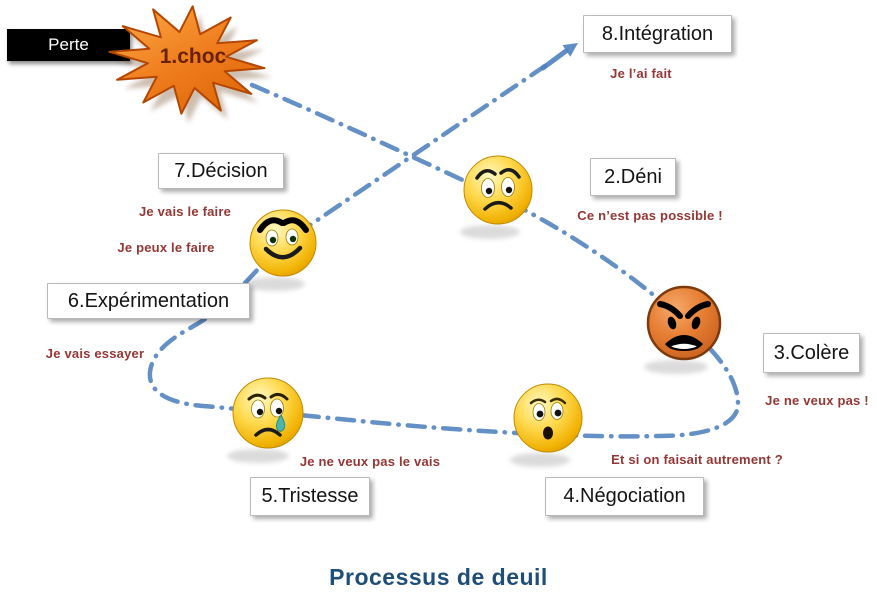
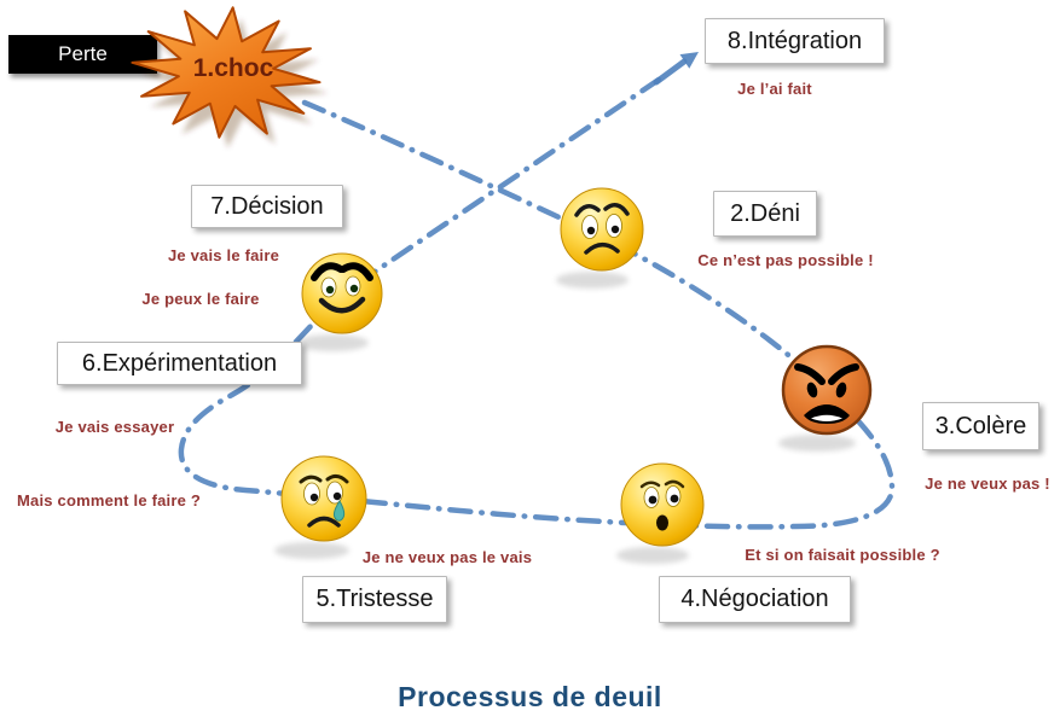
  Perte
  1.choc
  8.Intégration
  2.Déni
  3.Colère
  4.Négociation
  5.Tristesse
  6.Expérimentation
  7.Décision
  Je l’ai fait
  Ce n’est pas possible !
  Je ne veux pas !
- Et si on faisait autrement ?
+ Et si on faisait possible ?
  Je ne veux pas le vais
  Je vais essayer
+ Mais comment le faire ?
  Je vais le faire
  Je peux le faire
  Processus de deuil
